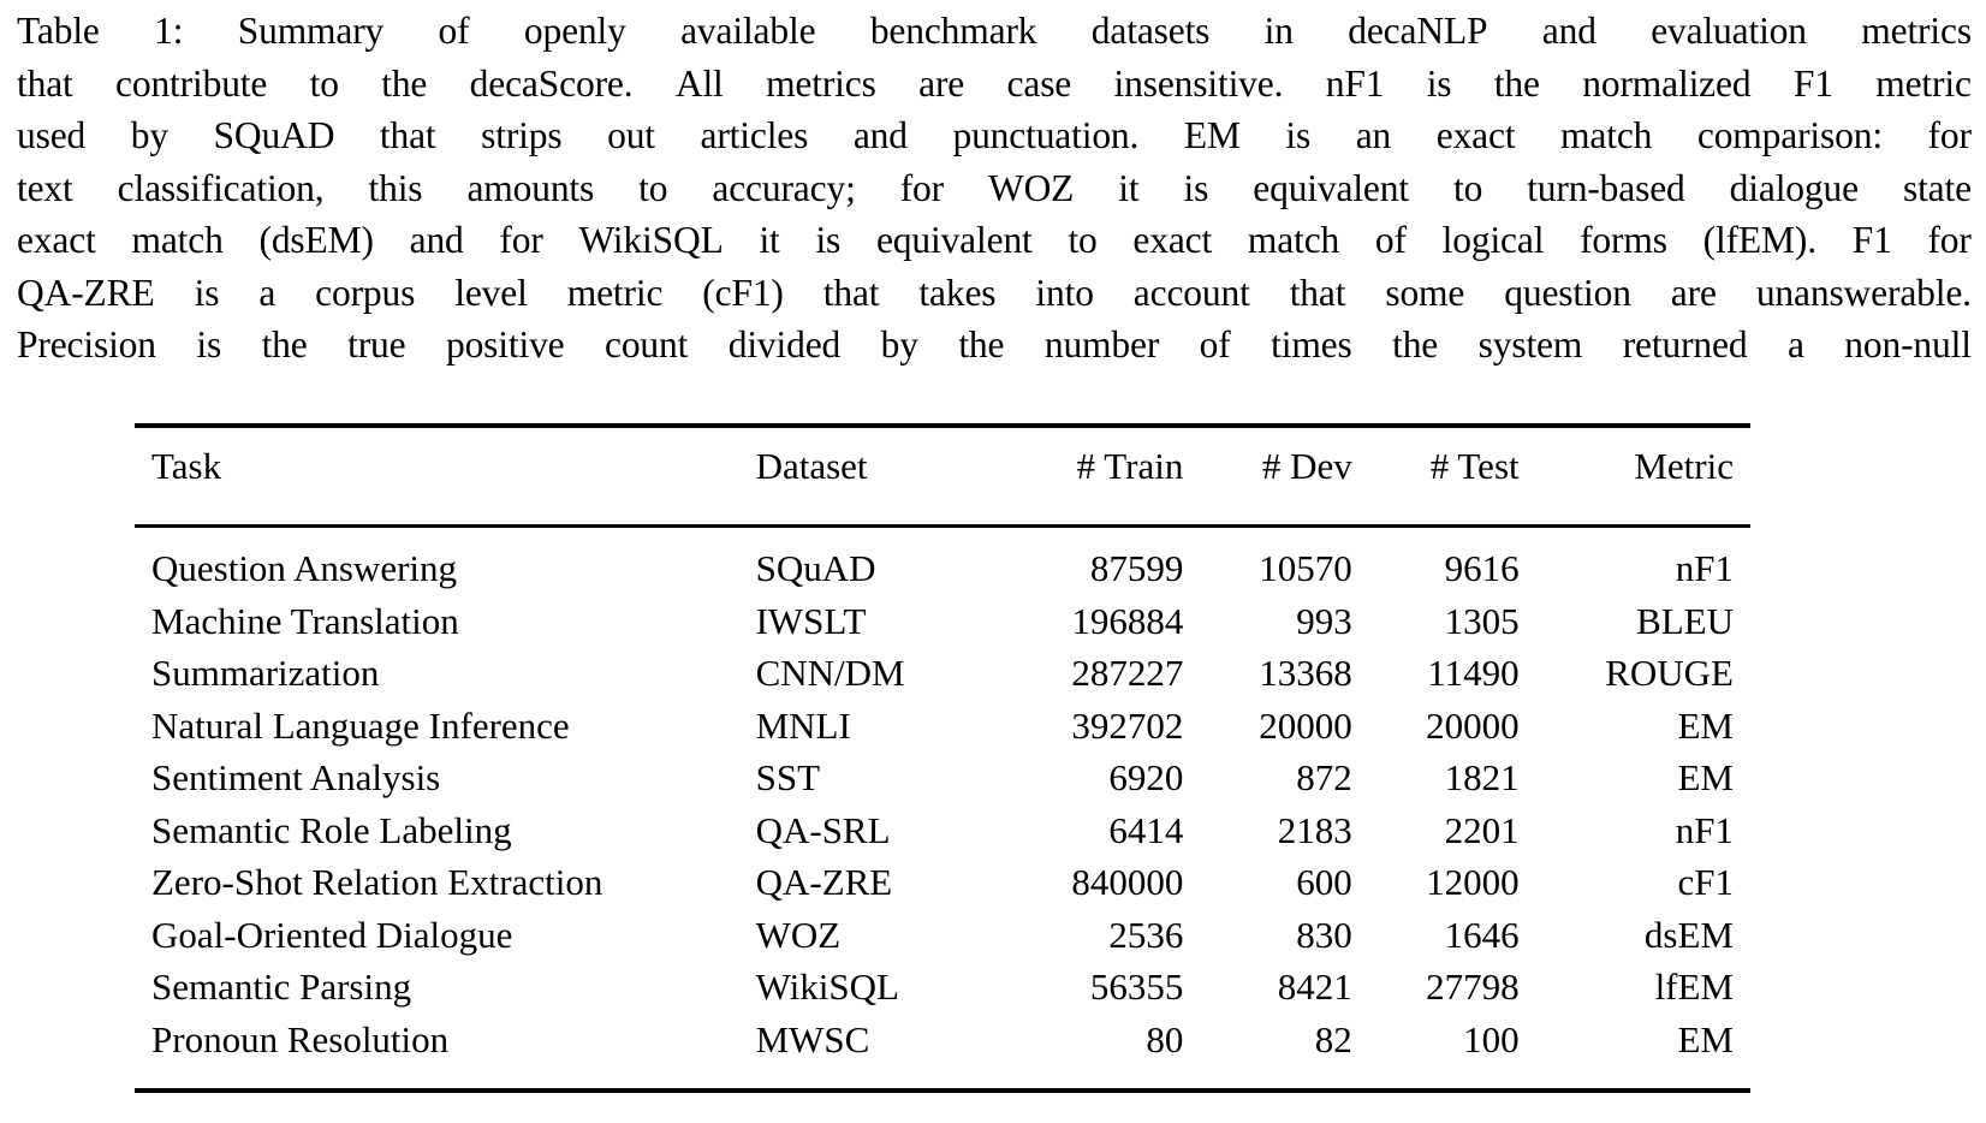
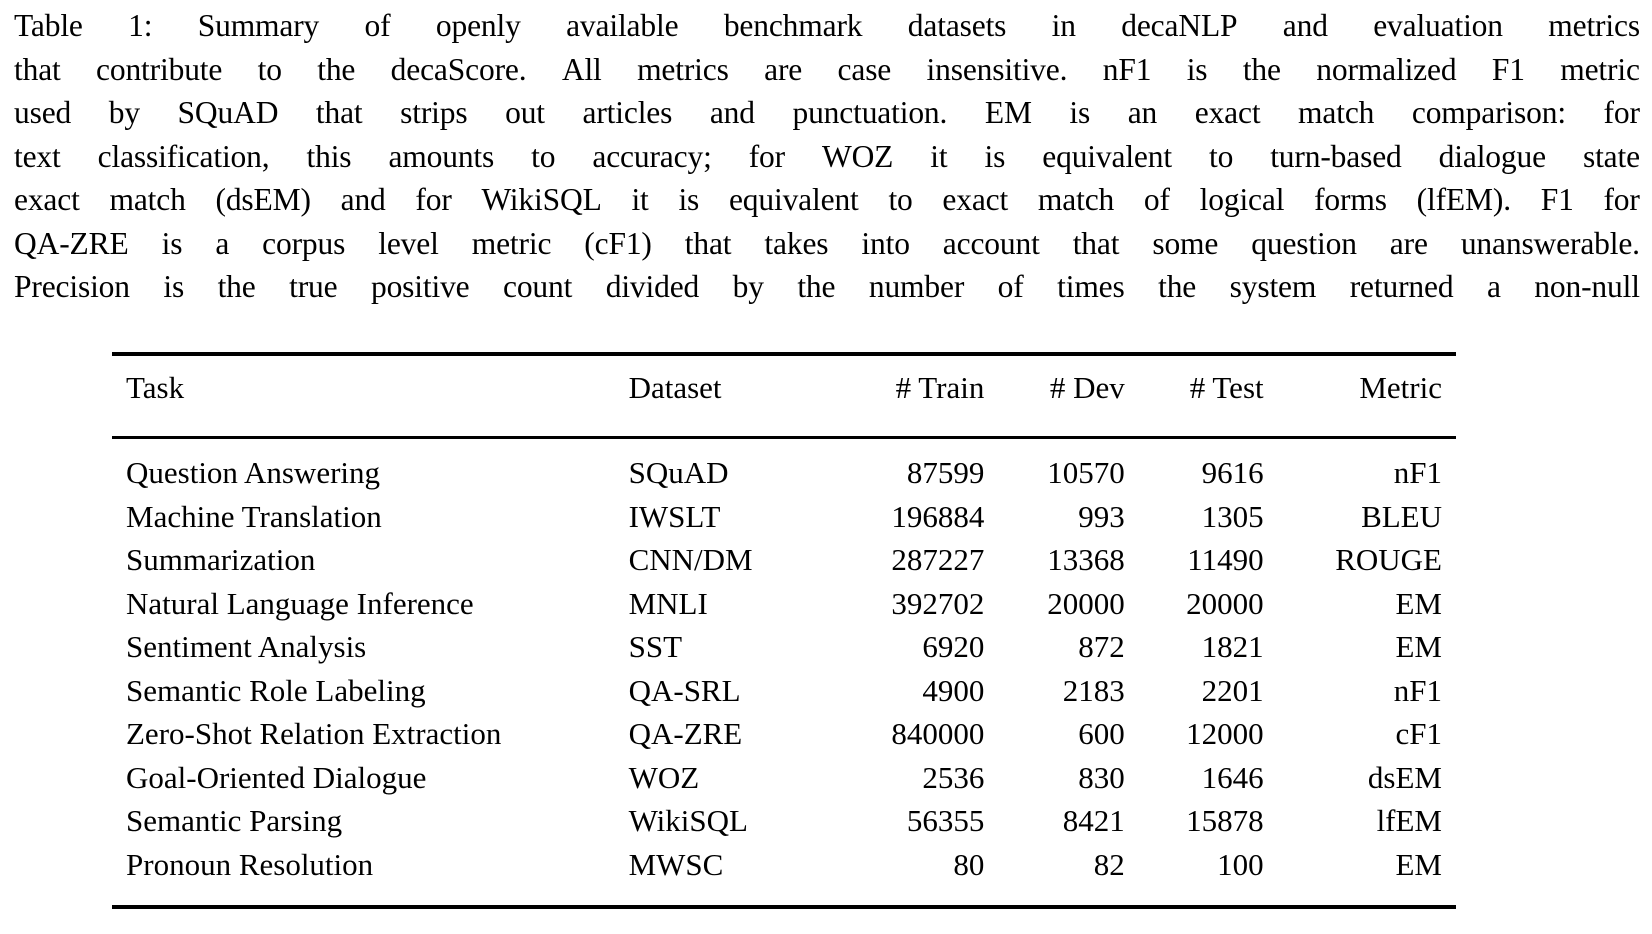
  Table
  1:
  Summary
  of
  openly
  available
  benchmark
  datasets
  in
  decaNLP
  and
  evaluation
  metrics
  that
  contribute
  to
  the
  decaScore.
  All
  metrics
  are
  case
  insensitive.
  nF1
  is
  the
  normalized
  F1
  metric
  used
  by
  SQuAD
  that
  strips
  out
  articles
  and
  punctuation.
  EM
  is
  an
  exact
  match
  comparison:
  for
  text
  classification,
  this
  amounts
  to
  accuracy;
  for
  WOZ
  it
  is
  equivalent
  to
  turn-based
  dialogue
  state
  exact
  match
  (dsEM)
  and
  for
  WikiSQL
  it
  is
  equivalent
  to
  exact
  match
  of
  logical
  forms
  (lfEM).
  F1
  for
  QA-ZRE
  is
  a
  corpus
  level
  metric
  (cF1)
  that
  takes
  into
  account
  that
  some
  question
  are
  unanswerable.
  Precision
  is
  the
  true
  positive
  count
  divided
  by
  the
  number
  of
  times
  the
  system
  returned
  a
  non-null
  Task	Dataset	# Train	# Dev	# Test	Metric
  Question Answering	SQuAD	87599	10570	9616	nF1
  Machine Translation	IWSLT	196884	993	1305	BLEU
  Summarization	CNN/DM	287227	13368	11490	ROUGE
  Natural Language Inference	MNLI	392702	20000	20000	EM
  Sentiment Analysis	SST	6920	872	1821	EM
- Semantic Role Labeling	QA-SRL	6414	2183	2201	nF1
+ Semantic Role Labeling	QA-SRL	4900	2183	2201	nF1
  Zero-Shot Relation Extraction	QA-ZRE	840000	600	12000	cF1
  Goal-Oriented Dialogue	WOZ	2536	830	1646	dsEM
- Semantic Parsing	WikiSQL	56355	8421	27798	lfEM
+ Semantic Parsing	WikiSQL	56355	8421	15878	lfEM
  Pronoun Resolution	MWSC	80	82	100	EM
